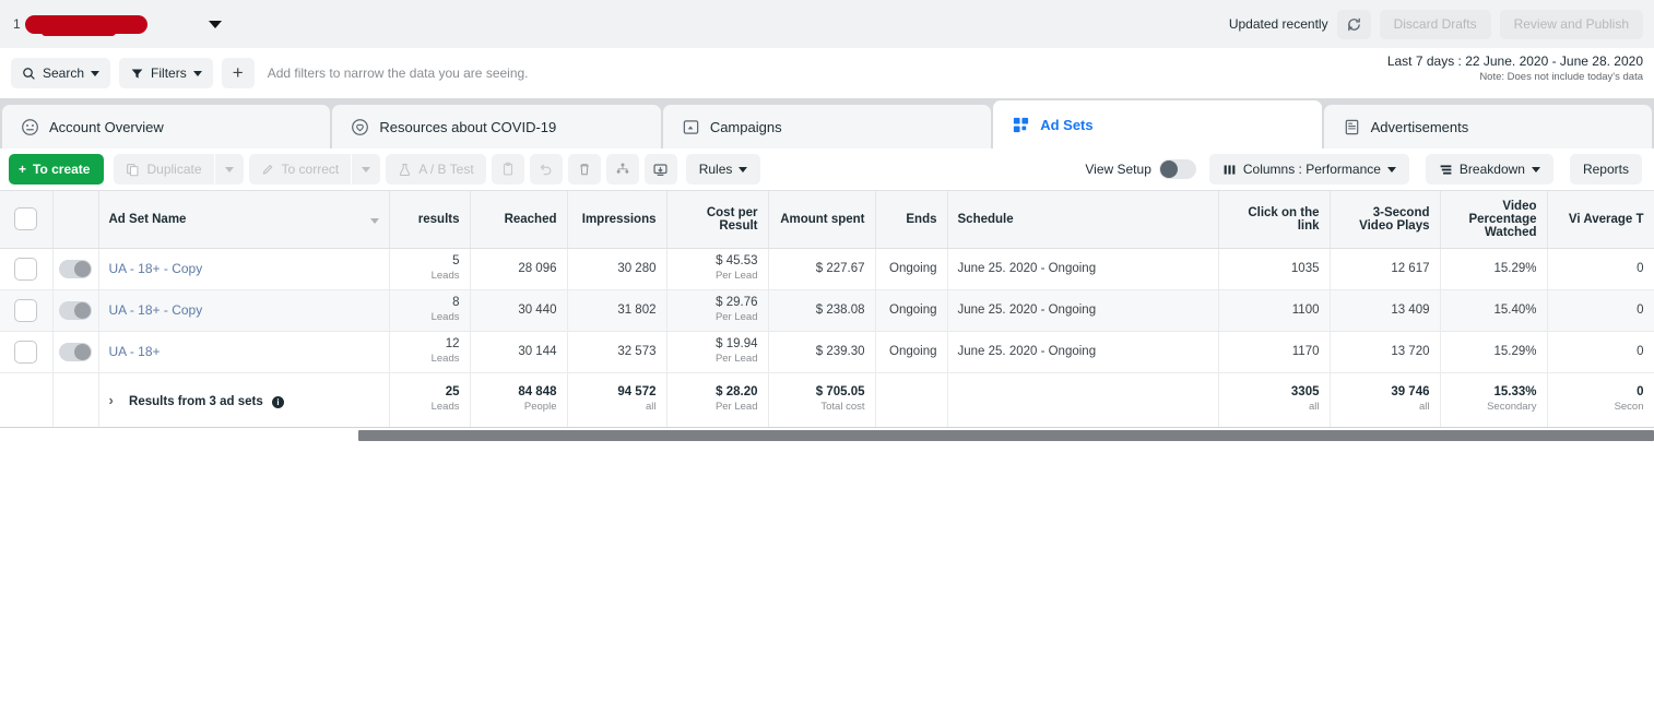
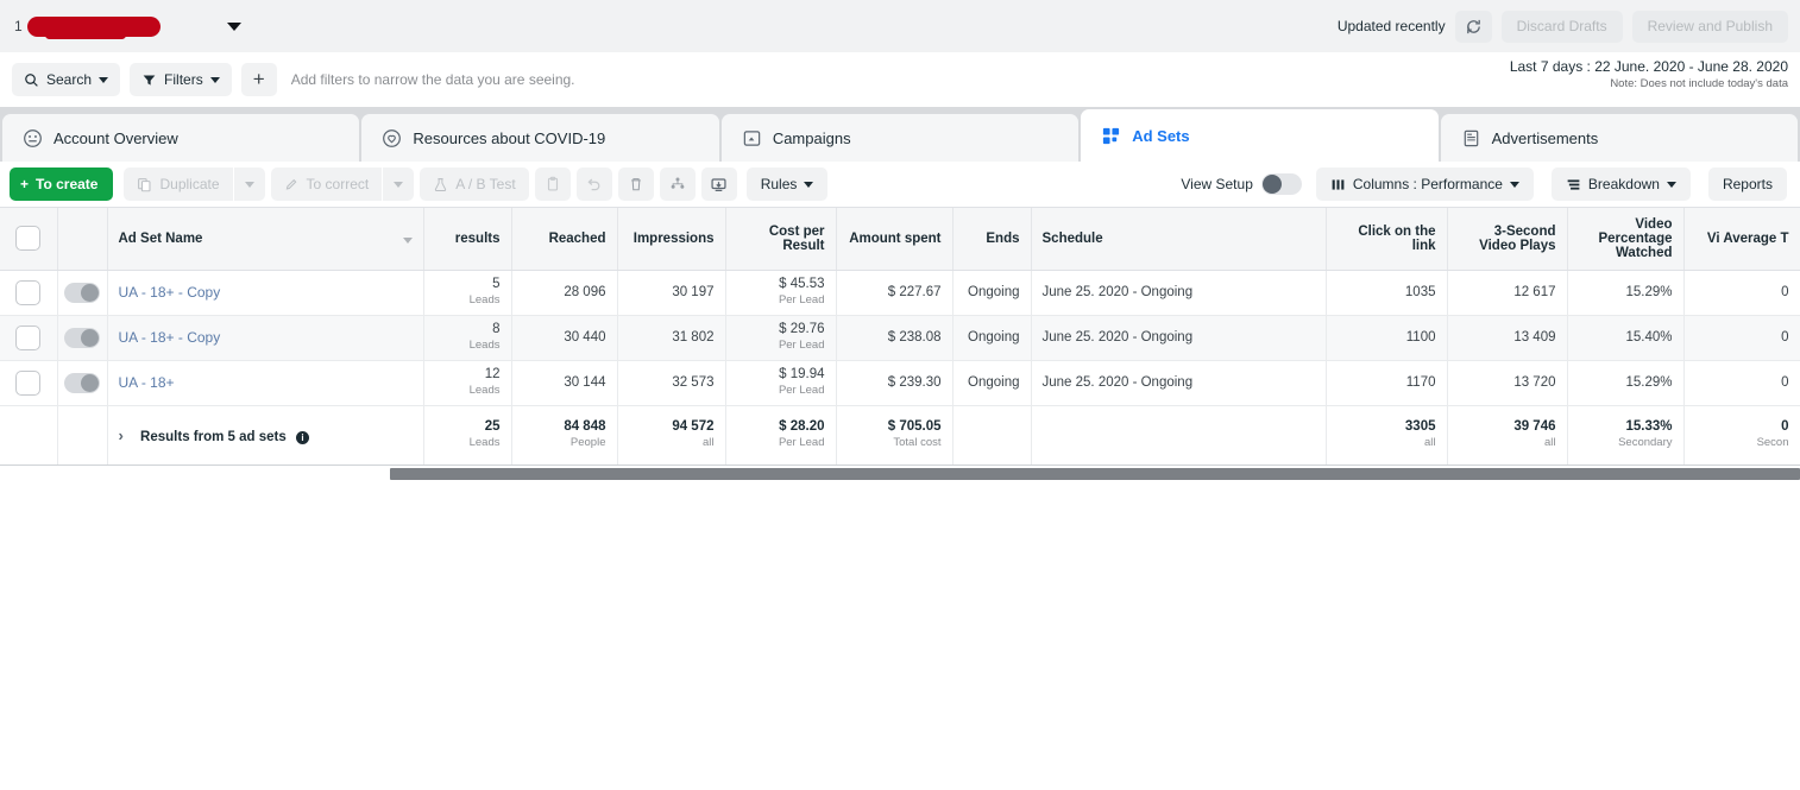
  1
  Updated recently
  Discard Drafts
  Review and Publish
  Search
  Filters
  +
  Add filters to narrow the data you are seeing.
  Last 7 days : 22 June. 2020 - June 28. 2020
  Note: Does not include today's data
  Account Overview
  Resources about COVID-19
  Campaigns
  Ad Sets
  Advertisements
  +
  To create
  Duplicate
  To correct
  A / B Test
  Rules
  View Setup
  Columns : Performance
  Breakdown
  Reports
  		Ad Set Name	results	Reached	Impressions	Cost per Result	Amount spent	Ends	Schedule	Click on the link	3-Second Video Plays	Video Percentage Watched	Vi Average T
- 		UA - 18+ - Copy	5Leads	28 096	30 280	$ 45.53Per Lead	$ 227.67	Ongoing	June 25. 2020 - Ongoing	1035	12 617	15.29%	0
+ 		UA - 18+ - Copy	5Leads	28 096	30 197	$ 45.53Per Lead	$ 227.67	Ongoing	June 25. 2020 - Ongoing	1035	12 617	15.29%	0
  		UA - 18+ - Copy	8Leads	30 440	31 802	$ 29.76Per Lead	$ 238.08	Ongoing	June 25. 2020 - Ongoing	1100	13 409	15.40%	0
  		UA - 18+	12Leads	30 144	32 573	$ 19.94Per Lead	$ 239.30	Ongoing	June 25. 2020 - Ongoing	1170	13 720	15.29%	0
- 		› Results from 3 ad sets i	25Leads	84 848People	94 572all	$ 28.20Per Lead	$ 705.05Total cost			3305all	39 746all	15.33%Secondary	0Secon
+ 		› Results from 5 ad sets i	25Leads	84 848People	94 572all	$ 28.20Per Lead	$ 705.05Total cost			3305all	39 746all	15.33%Secondary	0Secon
